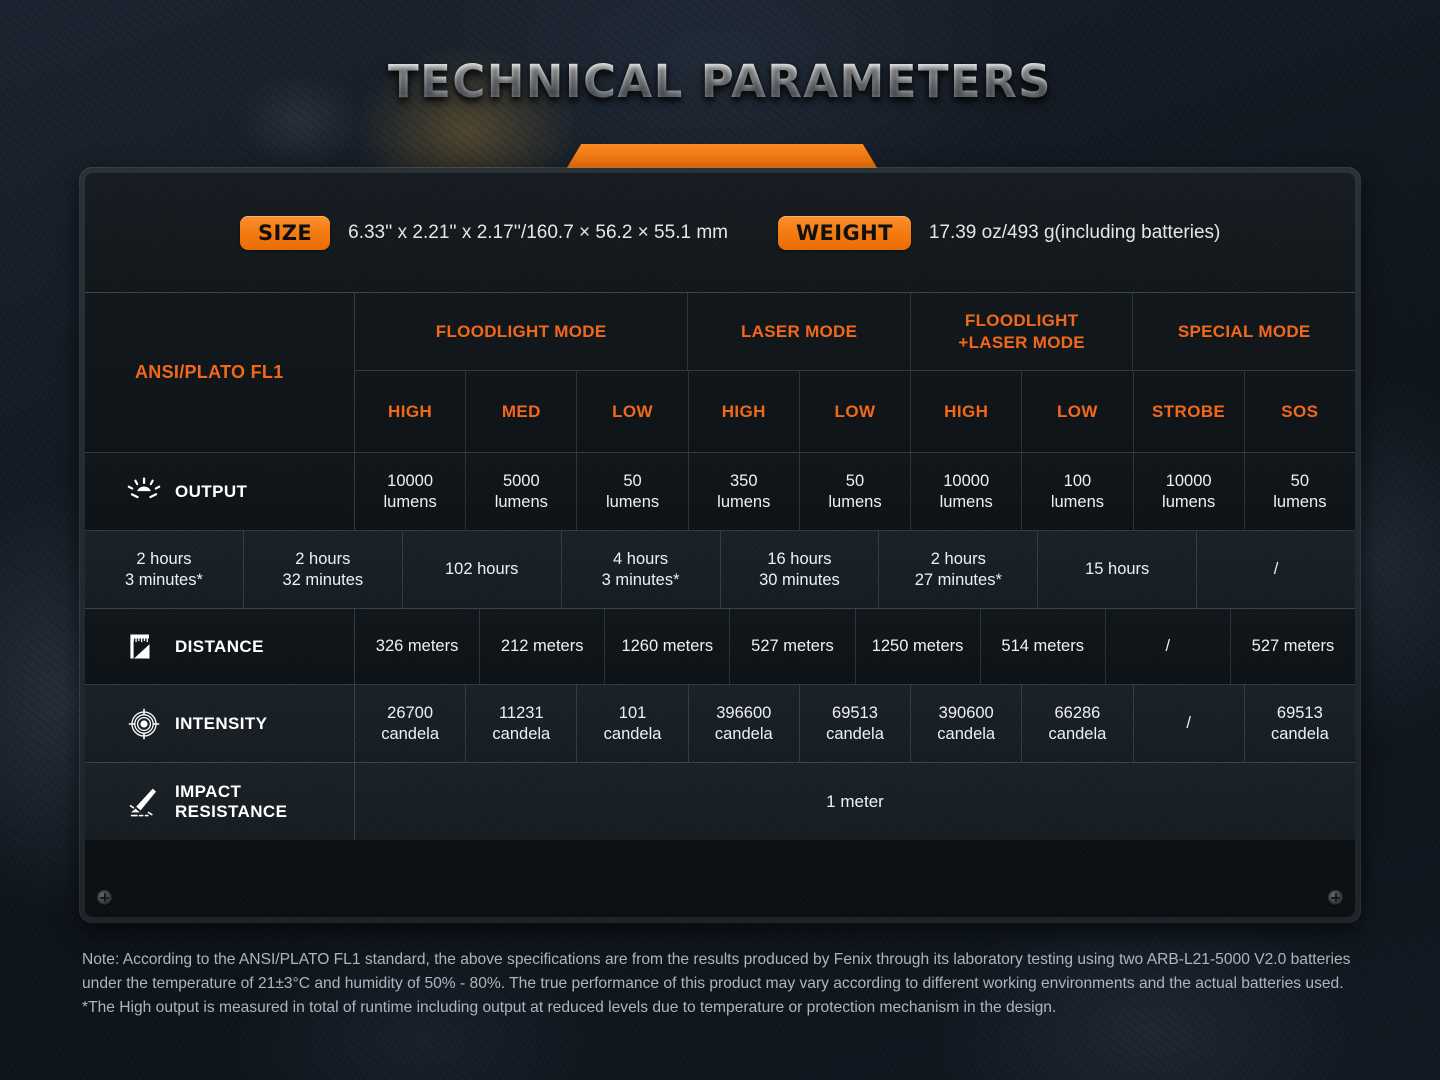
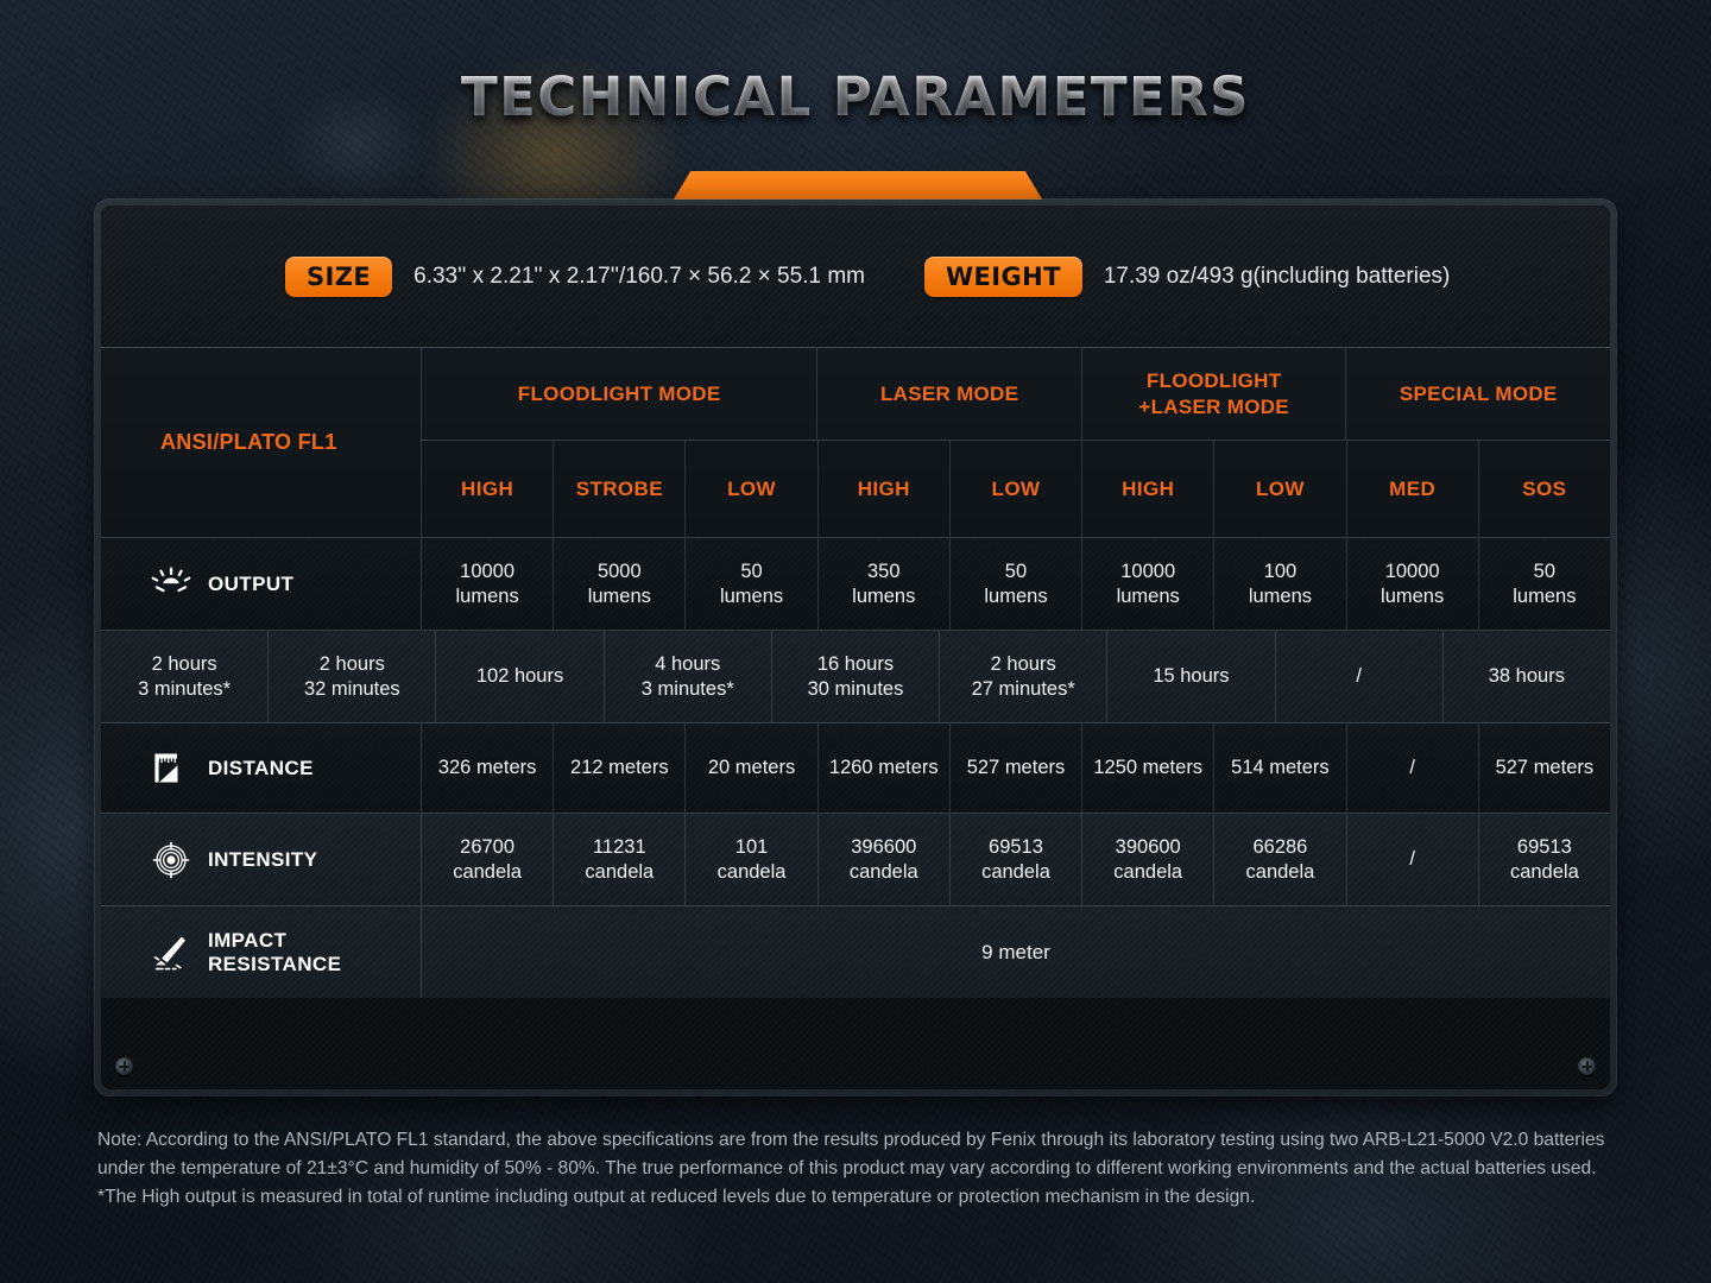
  TECHNICAL PARAMETERS
  SIZE
  6.33'' x 2.21'' x 2.17''/160.7 × 56.2 × 55.1 mm
  WEIGHT
  17.39 oz/493 g(including batteries)
  ANSI/PLATO FL1
  FLOODLIGHT MODE
  LASER MODE
  FLOODLIGHT
  +LASER MODE
  SPECIAL MODE
  HIGH
- MED
+ STROBE
  LOW
  HIGH
  LOW
  HIGH
  LOW
- STROBE
+ MED
  SOS
  OUTPUT
  10000
  lumens
  5000
  lumens
  50
  lumens
  350
  lumens
  50
  lumens
  10000
  lumens
  100
  lumens
  10000
  lumens
  50
  lumens
  2 hours
  3 minutes*
  2 hours
  32 minutes
  102 hours
  4 hours
  3 minutes*
  16 hours
  30 minutes
  2 hours
  27 minutes*
  15 hours
  /
+ 38 hours
  DISTANCE
  326 meters
  212 meters
+ 20 meters
  1260 meters
  527 meters
  1250 meters
  514 meters
  /
  527 meters
  INTENSITY
  26700
  candela
  11231
  candela
  101
  candela
  396600
  candela
  69513
  candela
  390600
  candela
  66286
  candela
  /
  69513
  candela
  IMPACT
  RESISTANCE
- 1 meter
+ 9 meter
  Note: According to the ANSI/PLATO FL1 standard, the above specifications are from the results produced by Fenix through its laboratory testing using two ARB-L21-5000 V2.0 batteries under the temperature of 21±3°C and humidity of 50% - 80%. The true performance of this product may vary according to different working environments and the actual batteries used.
  *The High output is measured in total of runtime including output at reduced levels due to temperature or protection mechanism in the design.
